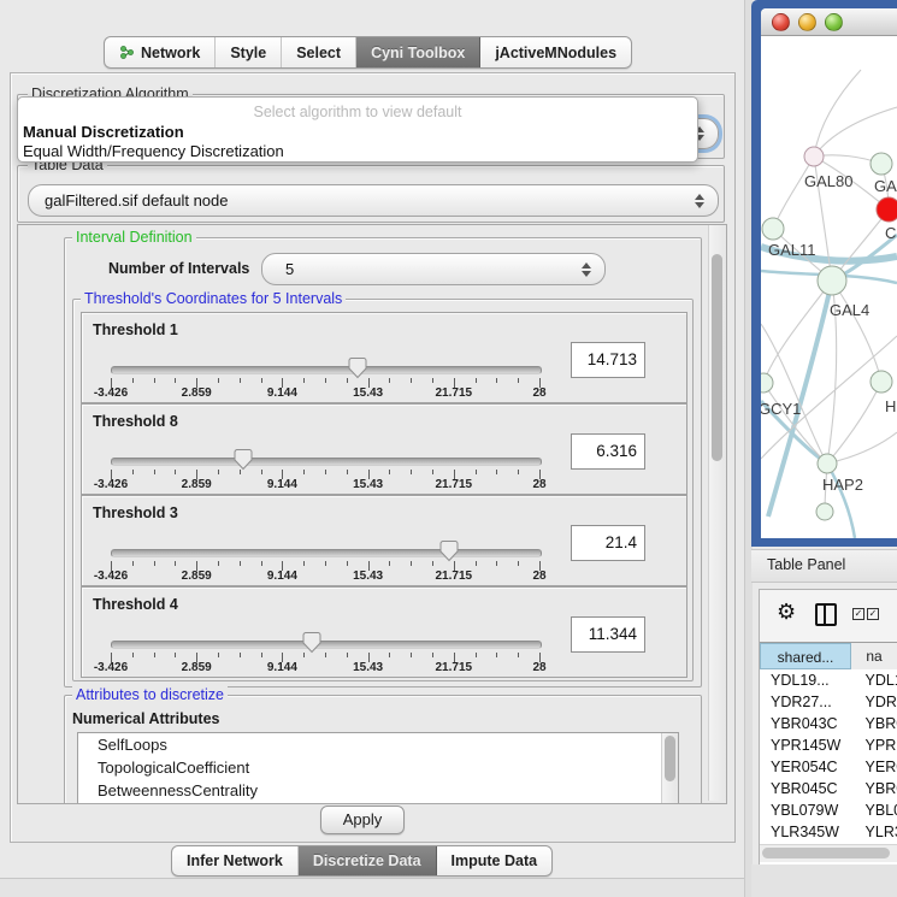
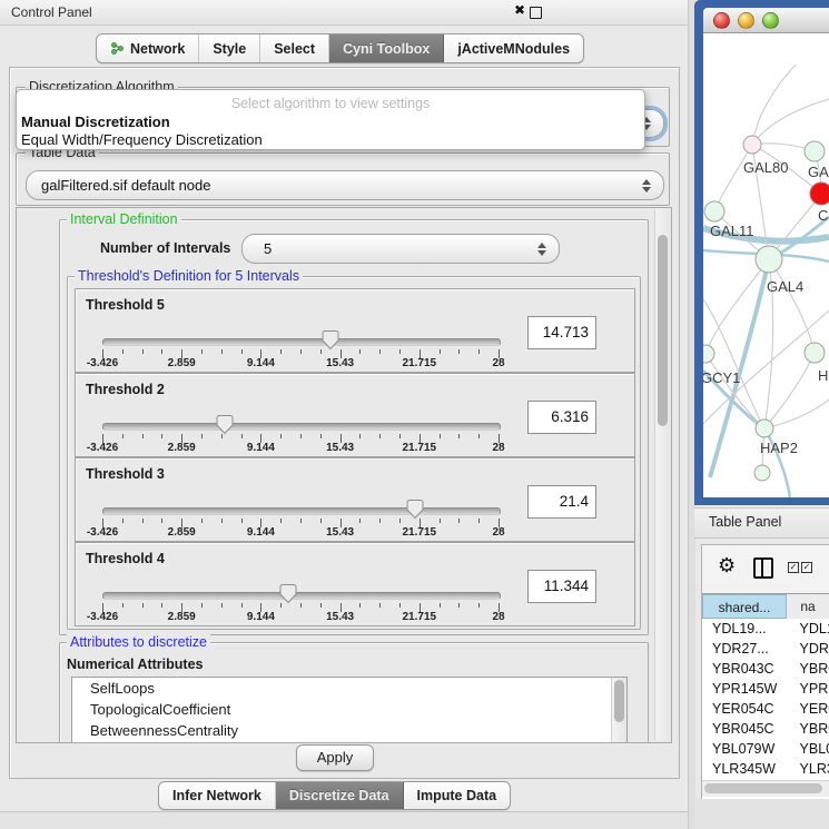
+ Control Panel
+ ✖
  Network
  Style
  Select
  Cyni Toolbox
  jActiveMNodules
  Discretization Algorithm
- Select algorithm to view default
+ Select algorithm to view settings
  Manual Discretization
  Equal Width/Frequency Discretization
  Table Data
  galFiltered.sif default node
  Interval Definition
  Number of Intervals
  5
- Threshold's Coordinates for 5 Intervals
+ Threshold's Definition for 5 Intervals
- Threshold 1
+ Threshold 5
  -3.426
  2.859
  9.144
  15.43
  21.715
  28
  14.713
- Threshold 8
+ Threshold 2
  -3.426
  2.859
  9.144
  15.43
  21.715
  28
  6.316
  Threshold 3
  -3.426
  2.859
  9.144
  15.43
  21.715
  28
  21.4
  Threshold 4
  -3.426
  2.859
  9.144
  15.43
  21.715
  28
  11.344
  Attributes to discretize
  Numerical Attributes
  SelfLoops
  TopologicalCoefficient
  BetweennessCentrality
  Apply
  Infer Network
  Discretize Data
  Impute Data
  GAL80
  GA
  C
  GAL11
  GAL4
  GCY1
  H
  HAP2
  Table Panel
  ⚙
  ✓
  ✓
  shared...
  na
  YDL19...
  YDL
  YDR27...
  YDR
  YBR043C
  YBR
  YPR145W
  YPR
  YER054C
  YER
  YBR045C
  YBR
  YBL079W
  YBL
  YLR345W
  YLR
